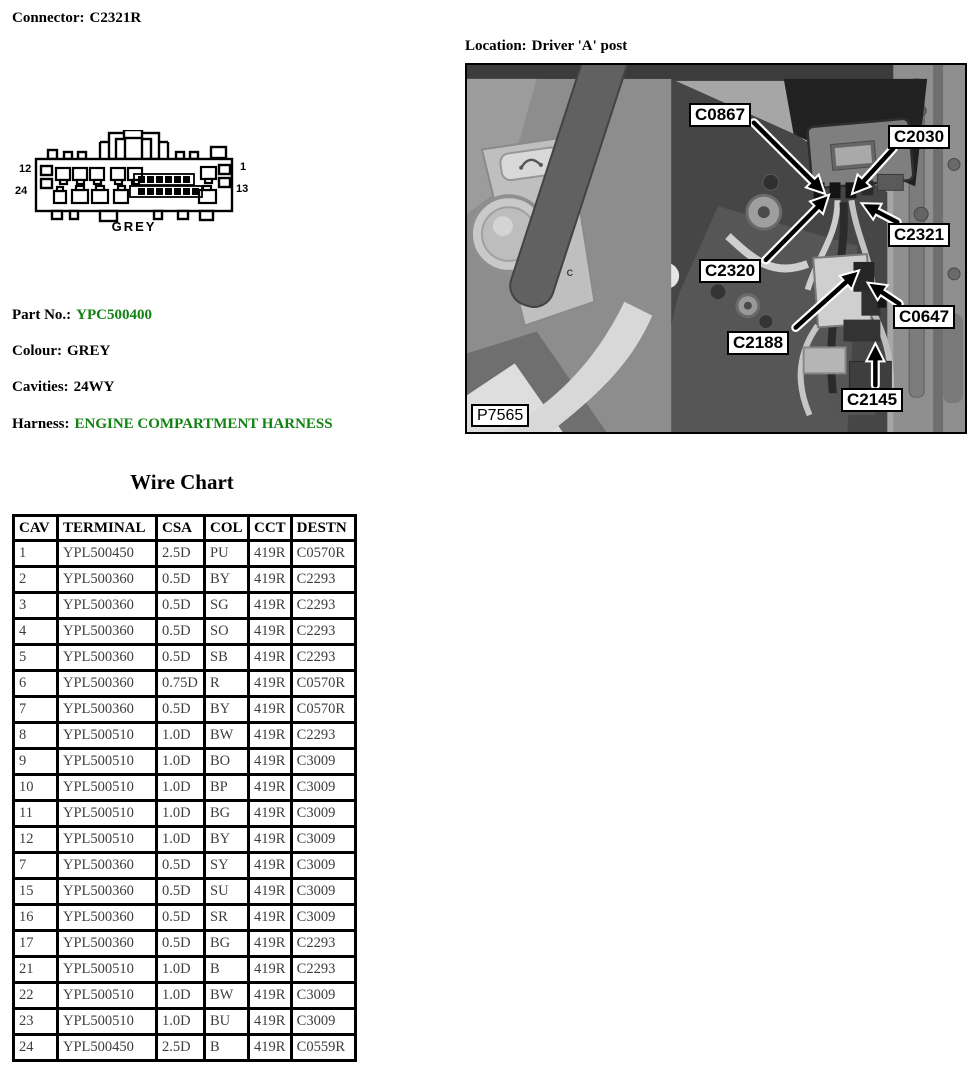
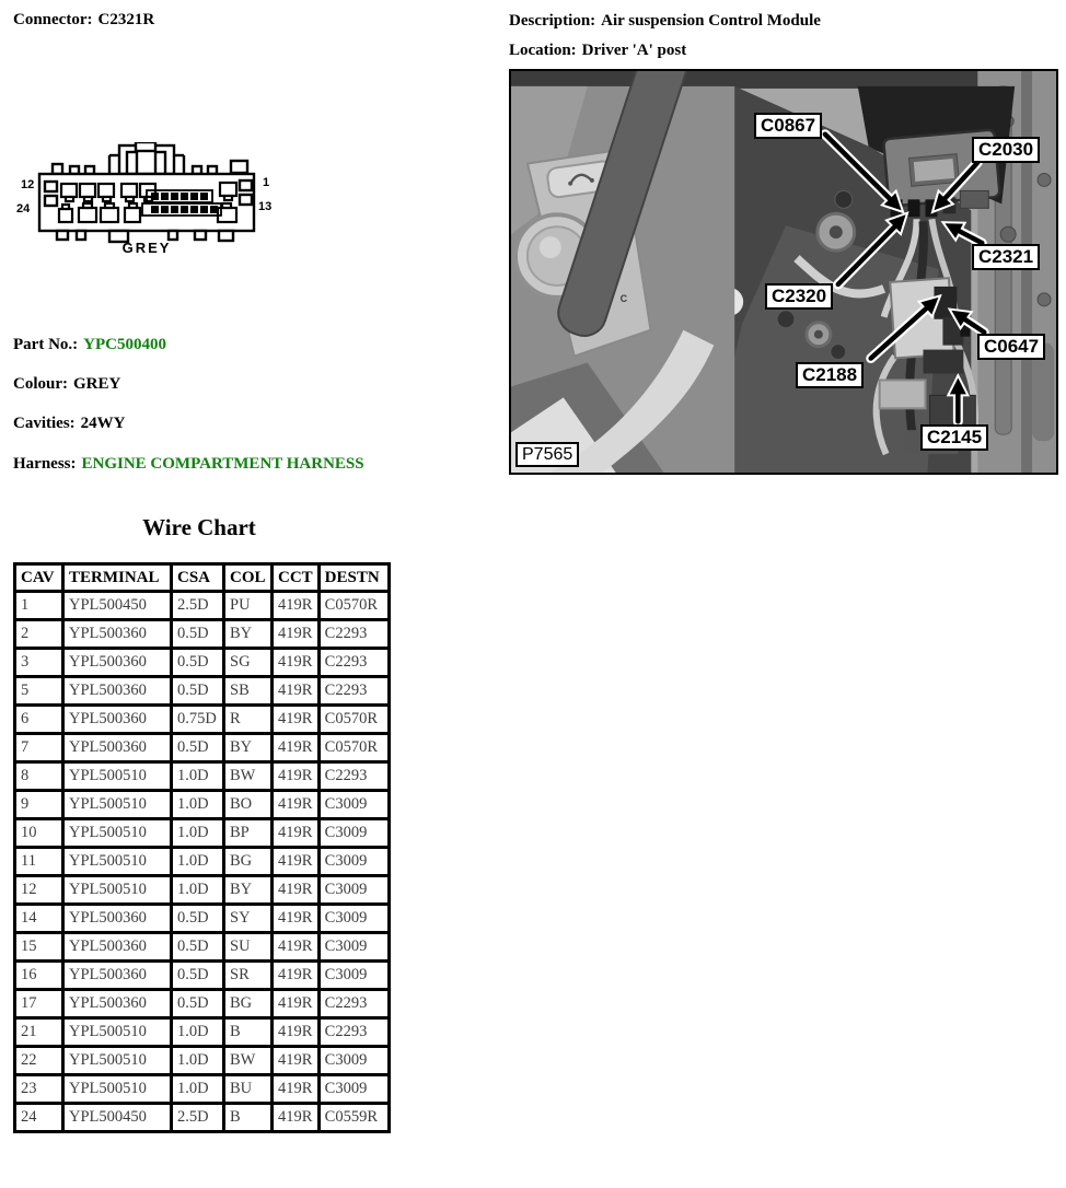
  Connector: C2321R
+ Description: Air suspension Control Module
  Location: Driver 'A' post
  12
  24
  1
  13
  GREY
  Part No.: YPC500400
  Colour: GREY
  Cavities: 24WY
  Harness: ENGINE COMPARTMENT HARNESS
  C
  C0867
  C2030
  C2321
  C2320
  C2188
  C0647
  C2145
  P7565
  Wire Chart
  CAV	TERMINAL	CSA	COL	CCT	DESTN
  1	YPL500450	2.5D	PU	419R	C0570R
  2	YPL500360	0.5D	BY	419R	C2293
  3	YPL500360	0.5D	SG	419R	C2293
- 4	YPL500360	0.5D	SO	419R	C2293
  5	YPL500360	0.5D	SB	419R	C2293
  6	YPL500360	0.75D	R	419R	C0570R
  7	YPL500360	0.5D	BY	419R	C0570R
  8	YPL500510	1.0D	BW	419R	C2293
  9	YPL500510	1.0D	BO	419R	C3009
  10	YPL500510	1.0D	BP	419R	C3009
  11	YPL500510	1.0D	BG	419R	C3009
  12	YPL500510	1.0D	BY	419R	C3009
- 7	YPL500360	0.5D	SY	419R	C3009
+ 14	YPL500360	0.5D	SY	419R	C3009
  15	YPL500360	0.5D	SU	419R	C3009
  16	YPL500360	0.5D	SR	419R	C3009
  17	YPL500360	0.5D	BG	419R	C2293
  21	YPL500510	1.0D	B	419R	C2293
  22	YPL500510	1.0D	BW	419R	C3009
  23	YPL500510	1.0D	BU	419R	C3009
  24	YPL500450	2.5D	B	419R	C0559R
